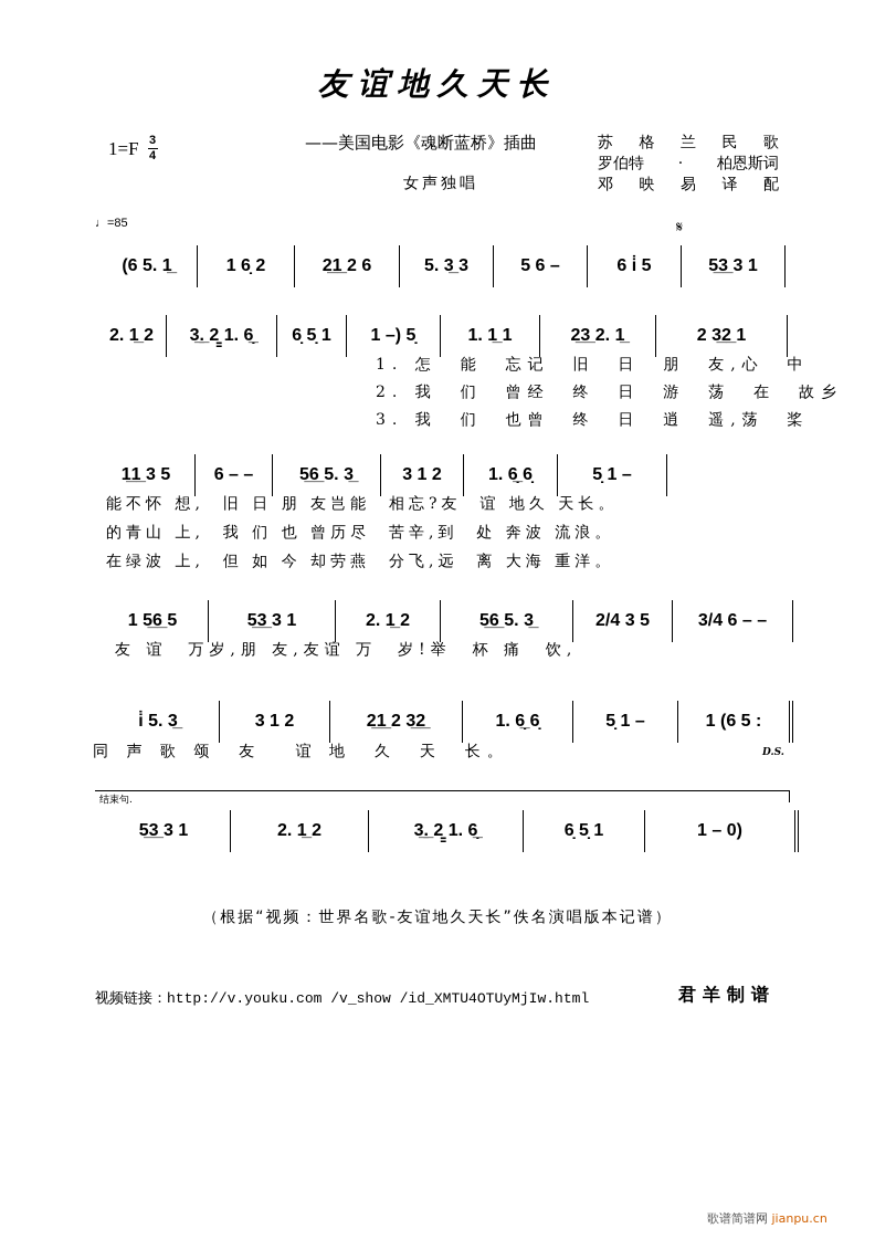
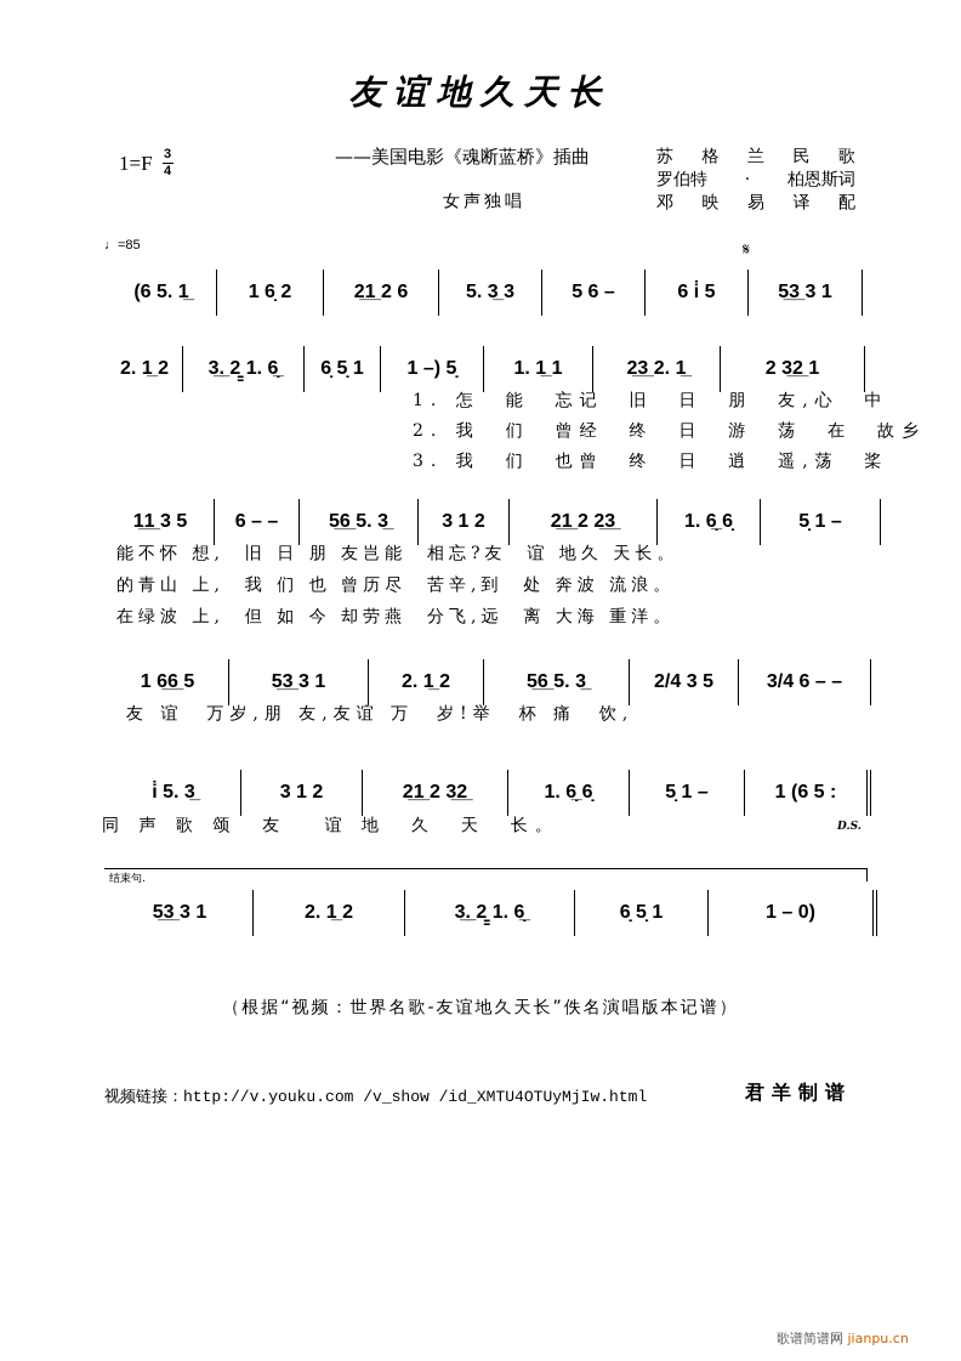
  友谊地久天长
  1=F
  3
  4
  ——美国电影《魂断蓝桥》插曲
  女声独唱
  苏
  格
  兰
  民
  歌
  罗伯特
  ·
  柏恩斯词
  邓
  映
  易
  译
  配
  ♩=85
  𝄋
  (6 5. 1̲
  1 6̣ 2
  2̲1̲ 2 6
  5. 3̲ 3
  5 6 –
  6 i̇ 5
  5̲3̲ 3 1
  2. 1̲ 2
  3̲.̲ 2̳ 1. 6̣̲
  6̣ 5̣ 1
  1 –) 5̣
  1. 1̲ 1
  2̲3̲ 2. 1̲
  2 3̲2̲ 1
  1. 怎 能 忘记 旧 日 朋 友,心 中
  2. 我 们 曾经 终 日 游 荡 在 故乡
  3. 我 们 也曾 终 日 逍 遥,荡 桨
  1̲1̲ 3 5
  6 – –
  5̲6̲ 5. 3̲
  3 1 2
+ 2̲1̲ 2 2̲3̲
  1. 6̣̲ 6̣
  5̣ 1 –
  能不怀 想, 旧 日 朋 友岂能 相忘?友 谊 地久 天长。
  的青山 上, 我 们 也 曾历尽 苦辛,到 处 奔波 流浪。
  在绿波 上, 但 如 今 却劳燕 分飞,远 离 大海 重洋。
- 1 5̲6̲ 5
+ 1 6̲6̲ 5
  5̲3̲ 3 1
  2. 1̲ 2
  5̲6̲ 5. 3̲
  2/4 3 5
  3/4 6 – –
  友 谊 万岁,朋 友,友谊 万 岁!举 杯 痛 饮,
  i̇ 5. 3̲
  3 1 2
  2̲1̲ 2 3̲2̲
  1. 6̣̲ 6̣
  5̣ 1 –
  1 (6 5 :
  同 声 歌 颂 友 谊 地 久 天 长。
  D.S.
  结束句.
  5̲3̲ 3 1
  2. 1̲ 2
  3̲.̲ 2̳ 1. 6̣̲
  6̣ 5̣ 1
  1 – 0)
  （根据“视频：世界名歌-友谊地久天长”佚名演唱版本记谱）
  视频链接：http://v.youku.com /v_show /id_XMTU4OTUyMjIw.html
  君羊制谱
  歌谱简谱网 jianpu.cn
